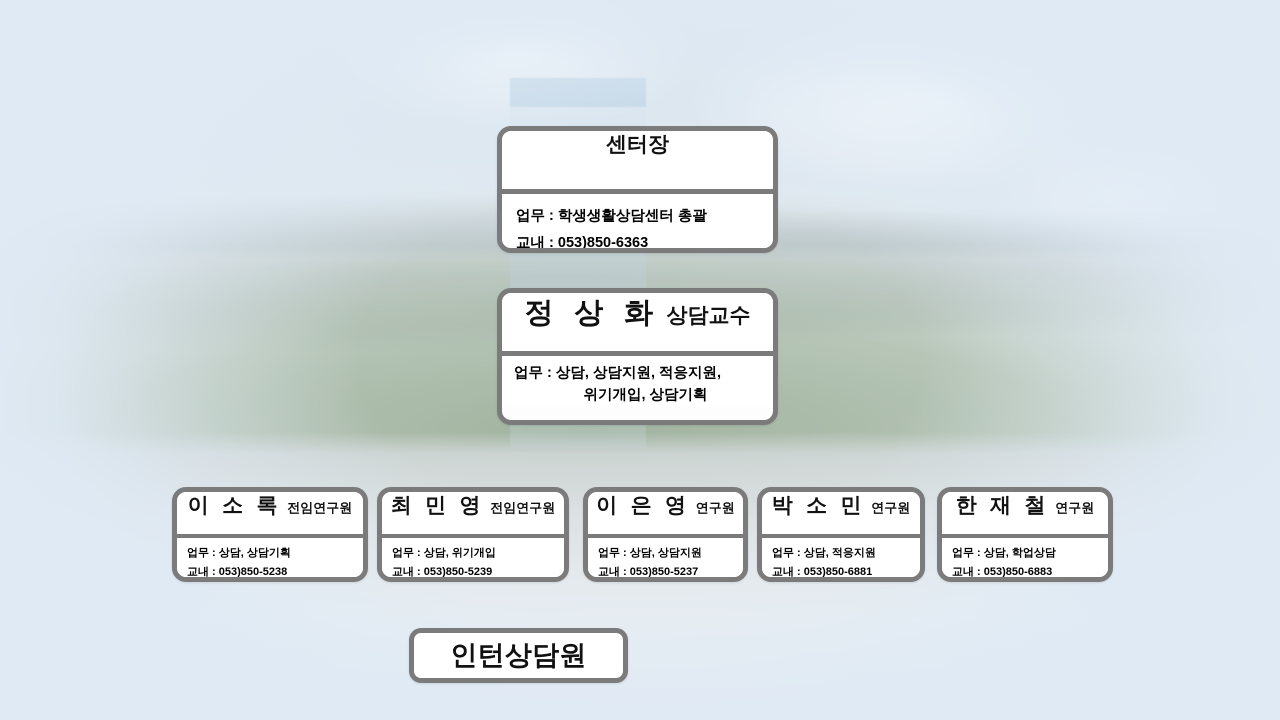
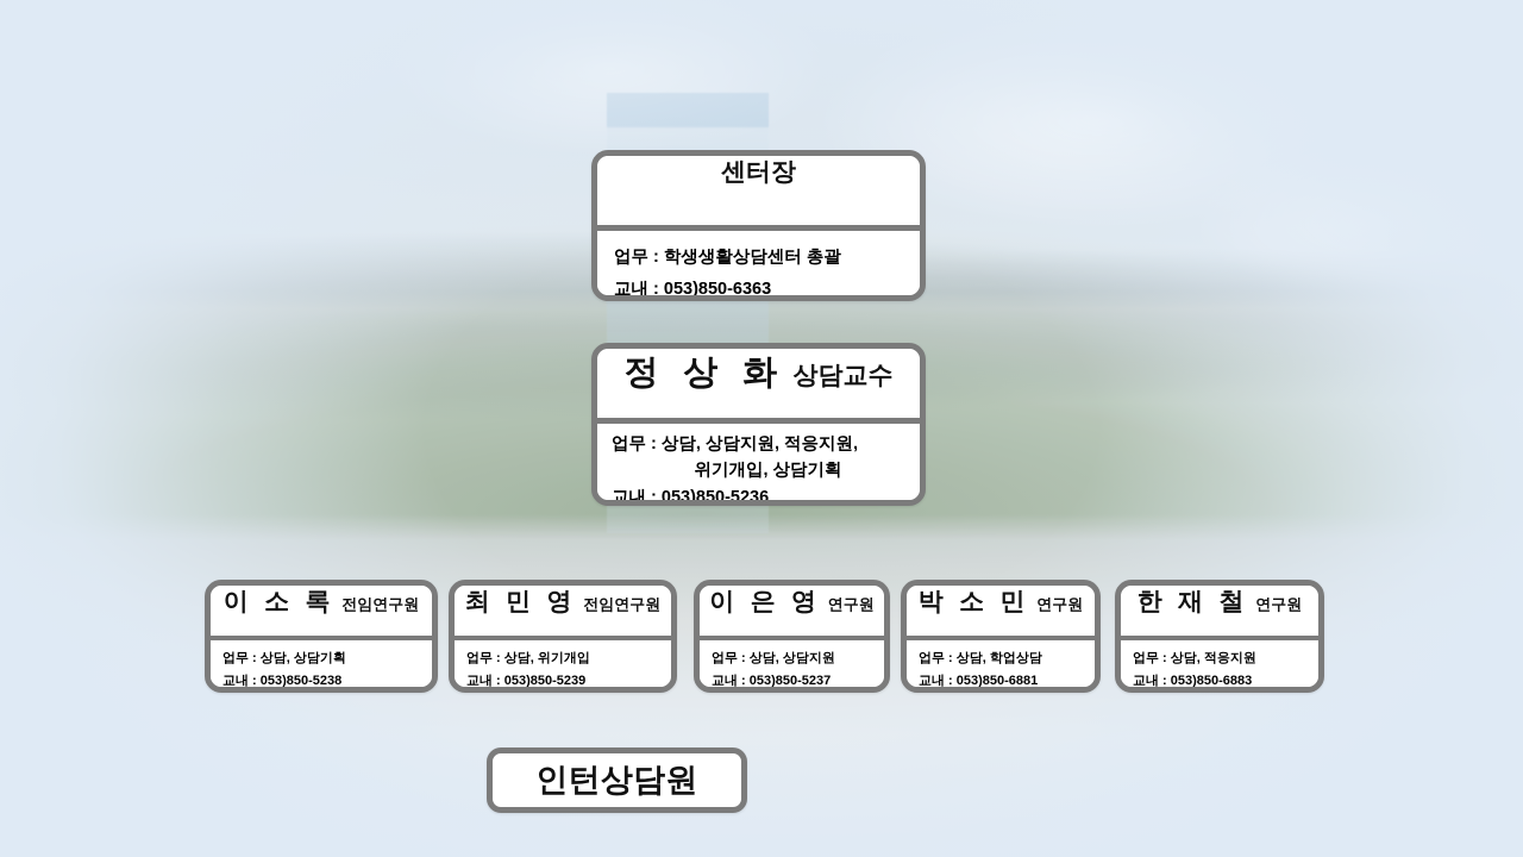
  센터장
  업무 : 학생생활상담센터 총괄
  교내 : 053)850-6363
  정 상 화
  상담교수
  업무 : 상담, 상담지원, 적응지원,
  위기개입, 상담기획
+ 교내 : 053)850-5236
  이 소 록
  전임연구원
  업무 : 상담, 상담기획
  교내 : 053)850-5238
  최 민 영
  전임연구원
  업무 : 상담, 위기개입
  교내 : 053)850-5239
  이 은 영
  연구원
  업무 : 상담, 상담지원
  교내 : 053)850-5237
  박 소 민
  연구원
- 업무 : 상담, 적응지원
+ 업무 : 상담, 학업상담
  교내 : 053)850-6881
  한 재 철
  연구원
- 업무 : 상담, 학업상담
+ 업무 : 상담, 적응지원
  교내 : 053)850-6883
  인턴상담원
